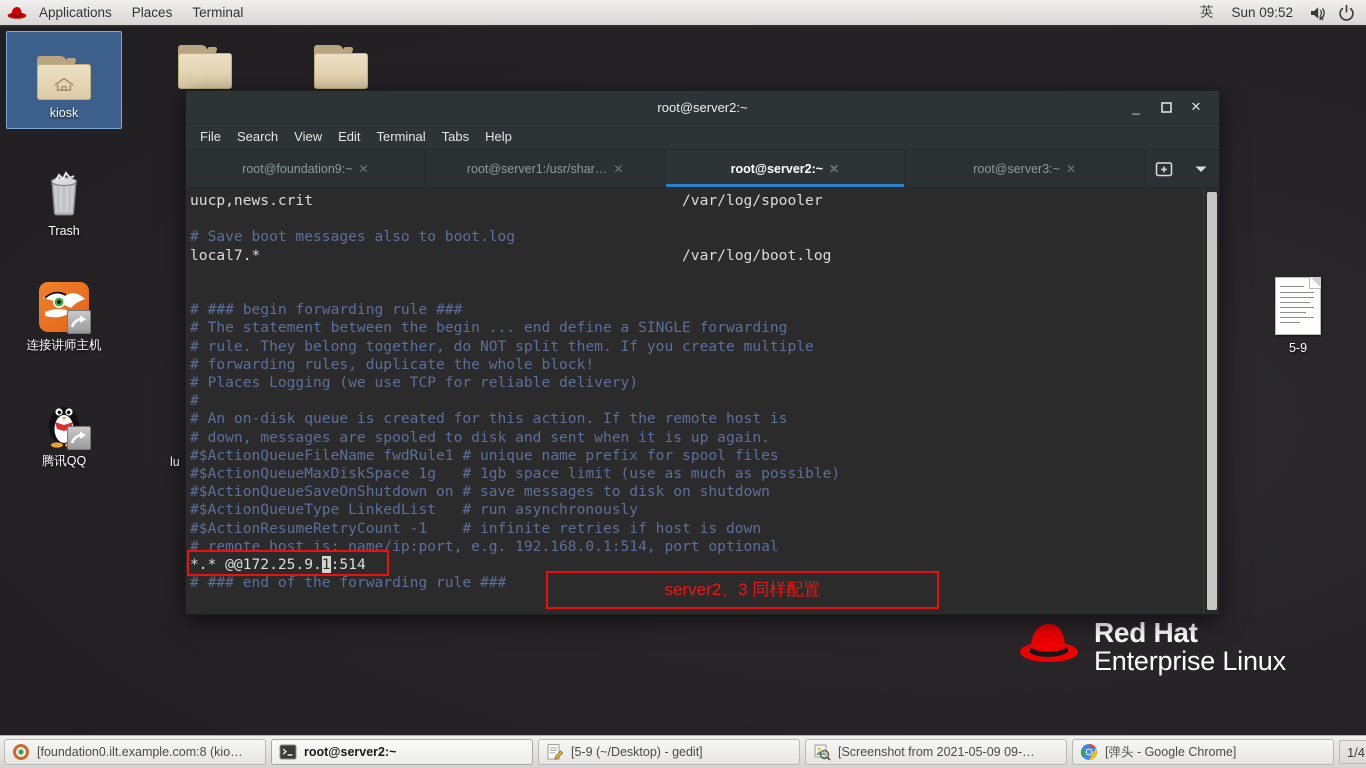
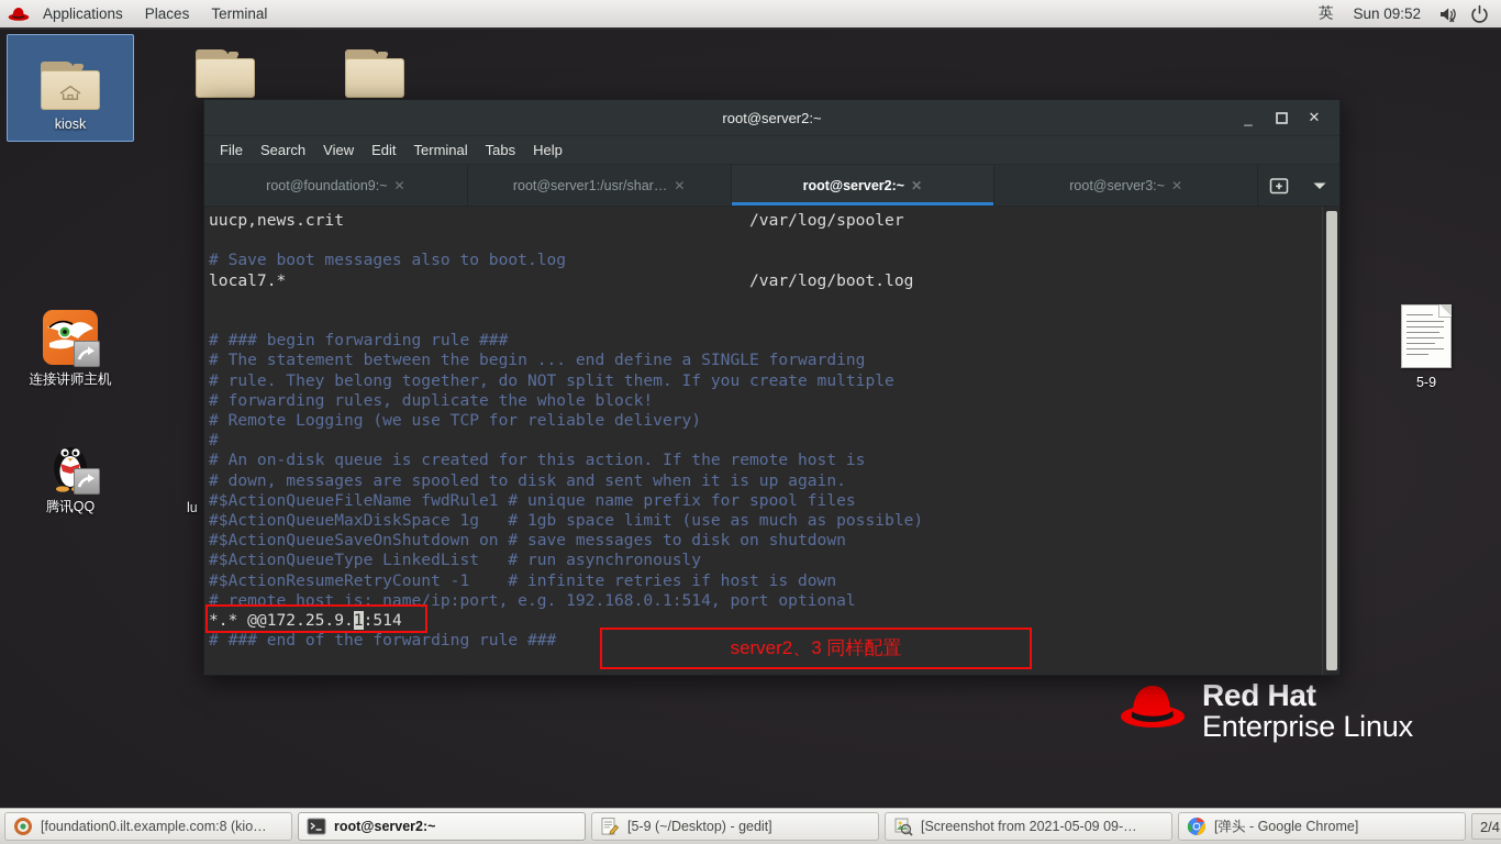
  Applications
  Places
  Terminal
  英
  Sun 09:52
  kiosk
- Trash
  连接讲师主机
  腾讯QQ
  lu
  5-9
  Red Hat
  Enterprise Linux
  root@server2:~
  _
  ✕
  File
  Search
  View
  Edit
  Terminal
  Tabs
  Help
  root@foundation9:~
  ✕
  root@server1:/usr/shar…
  ✕
  root@server2:~
  ✕
  root@server3:~
  ✕
  uucp,news.crit /var/log/spooler
  # Save boot messages also to boot.log
  local7.* /var/log/boot.log
  # ### begin forwarding rule ###
  # The statement between the begin ... end define a SINGLE forwarding
  # rule. They belong together, do NOT split them. If you create multiple
  # forwarding rules, duplicate the whole block!
- # Places Logging (we use TCP for reliable delivery)
+ # Remote Logging (we use TCP for reliable delivery)
  #
  # An on-disk queue is created for this action. If the remote host is
  # down, messages are spooled to disk and sent when it is up again.
  #$ActionQueueFileName fwdRule1 # unique name prefix for spool files
  #$ActionQueueMaxDiskSpace 1g # 1gb space limit (use as much as possible)
  #$ActionQueueSaveOnShutdown on # save messages to disk on shutdown
  #$ActionQueueType LinkedList # run asynchronously
  #$ActionResumeRetryCount -1 # infinite retries if host is down
  # remote host is: name/ip:port, e.g. 192.168.0.1:514, port optional
  *.* @@172.25.9.1:514
  # ### end of the forwarding rule ###
  server2、3 同样配置
  [foundation0.ilt.example.com:8 (kio…
  root@server2:~
  [5-9 (~/Desktop) - gedit]
  [Screenshot from 2021-05-09 09-…
  [弹头 - Google Chrome]
- 1/4
+ 2/4
